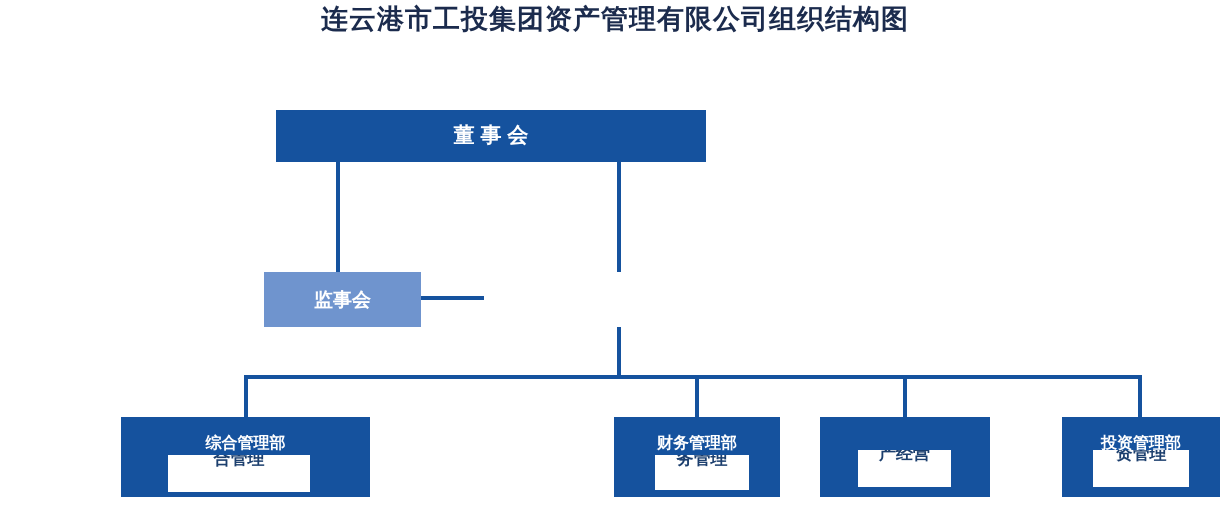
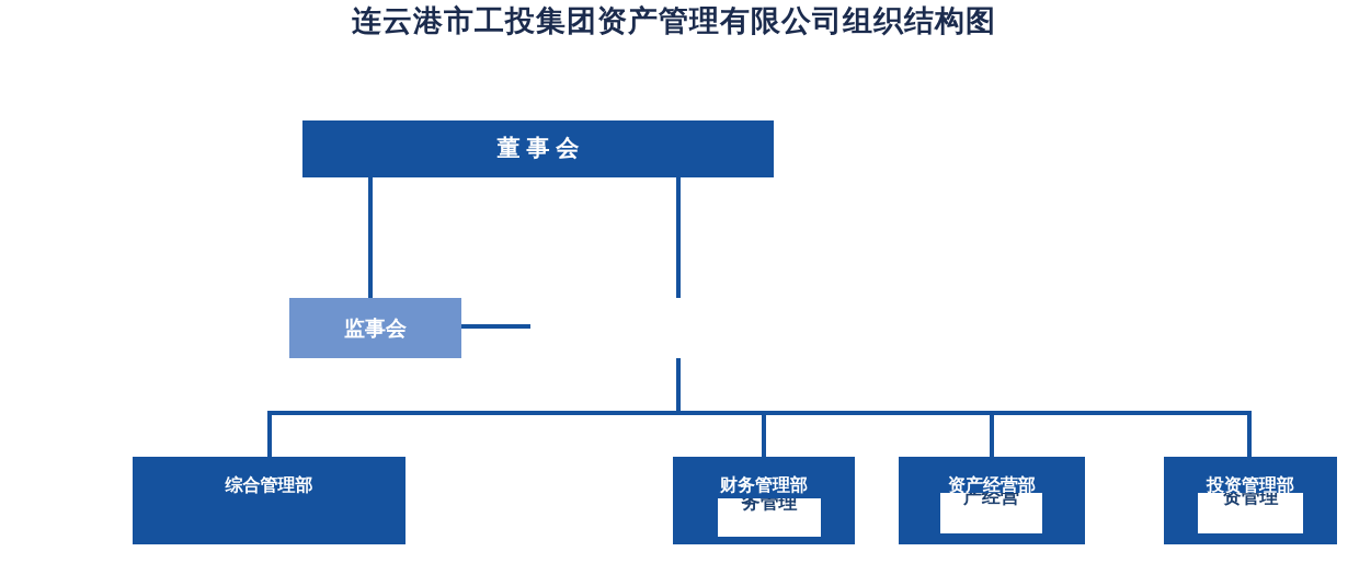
  连云港市工投集团资产管理有限公司组织结构图
  董 事 会
  监事会
  综合管理部
- 合管理
  财务管理部
  务管理
+ 资产经营部
  产经营
  投资管理部
  资管理
